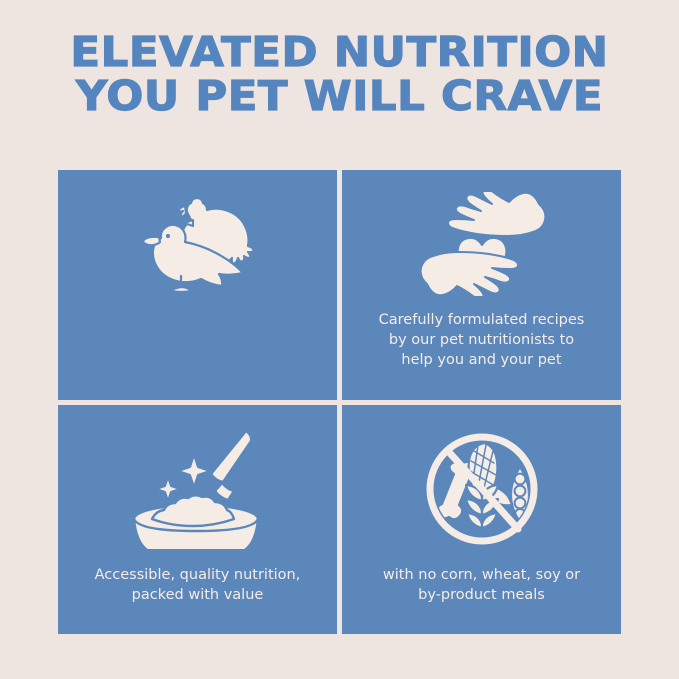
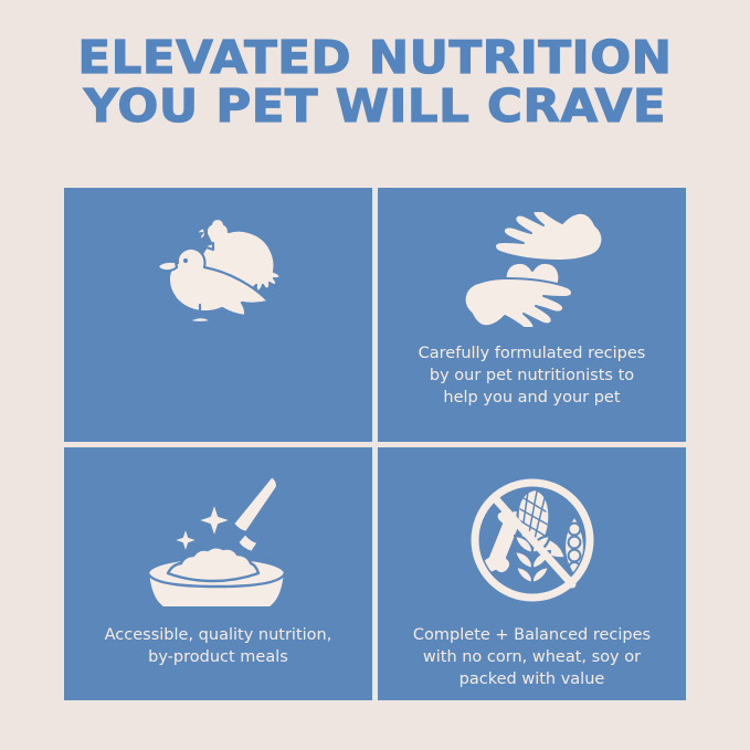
  ELEVATED NUTRITION
  YOU PET WILL CRAVE
  Carefully formulated recipes
  by our pet nutritionists to
  help you and your pet
  Accessible, quality nutrition,
- packed with value
+ by-product meals
+ Complete + Balanced recipes
  with no corn, wheat, soy or
- by-product meals
+ packed with value
